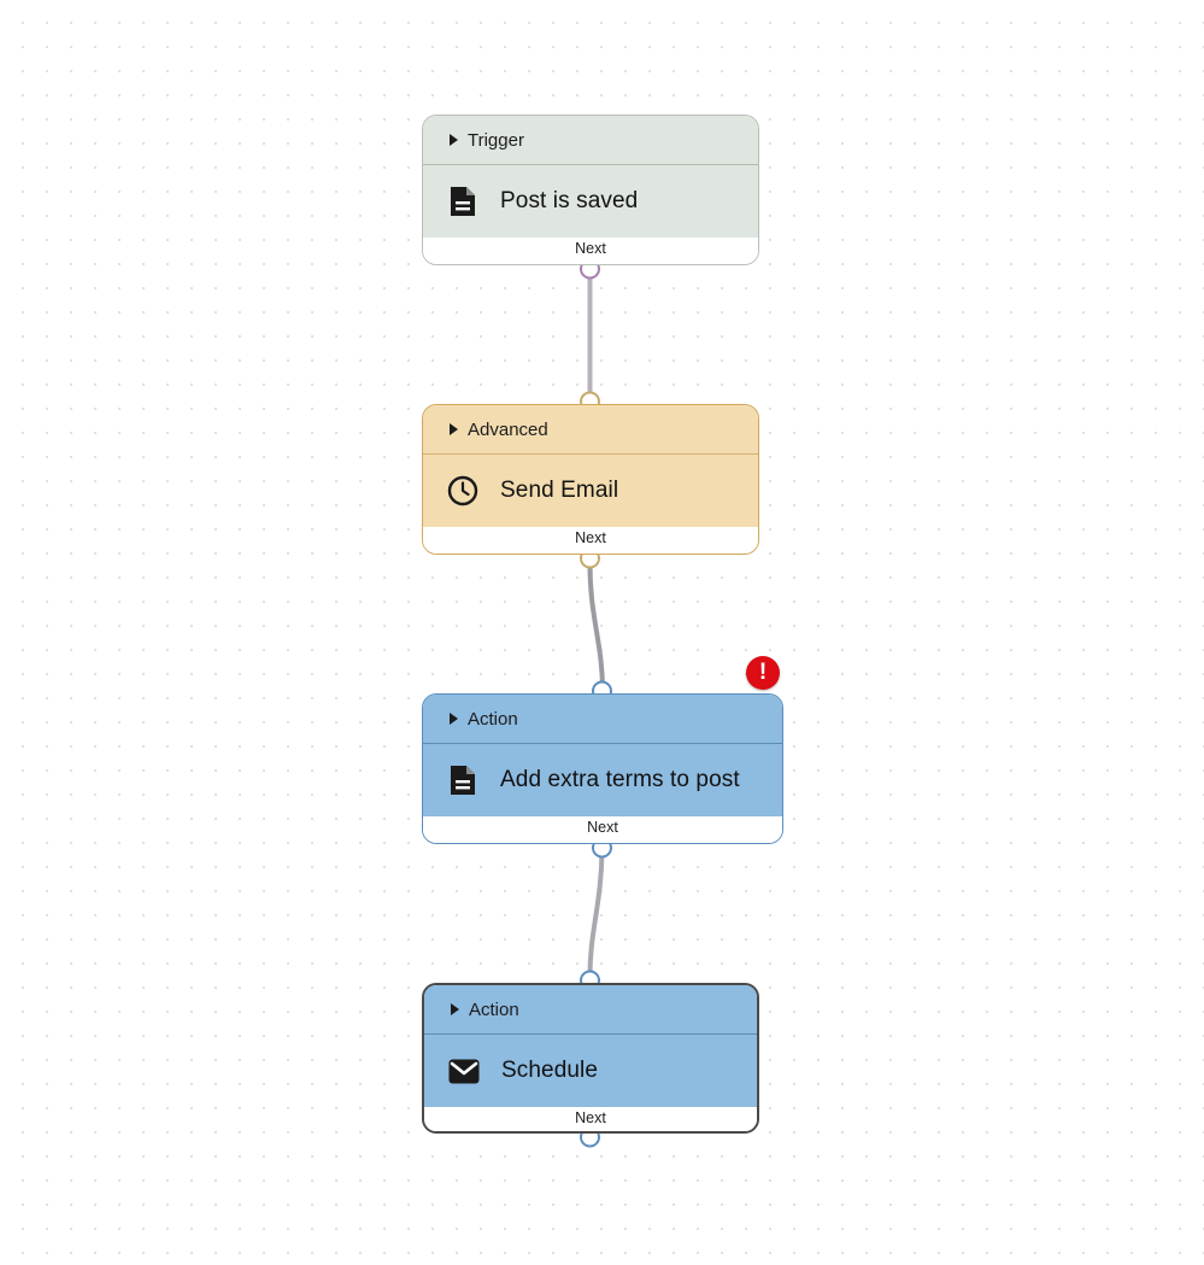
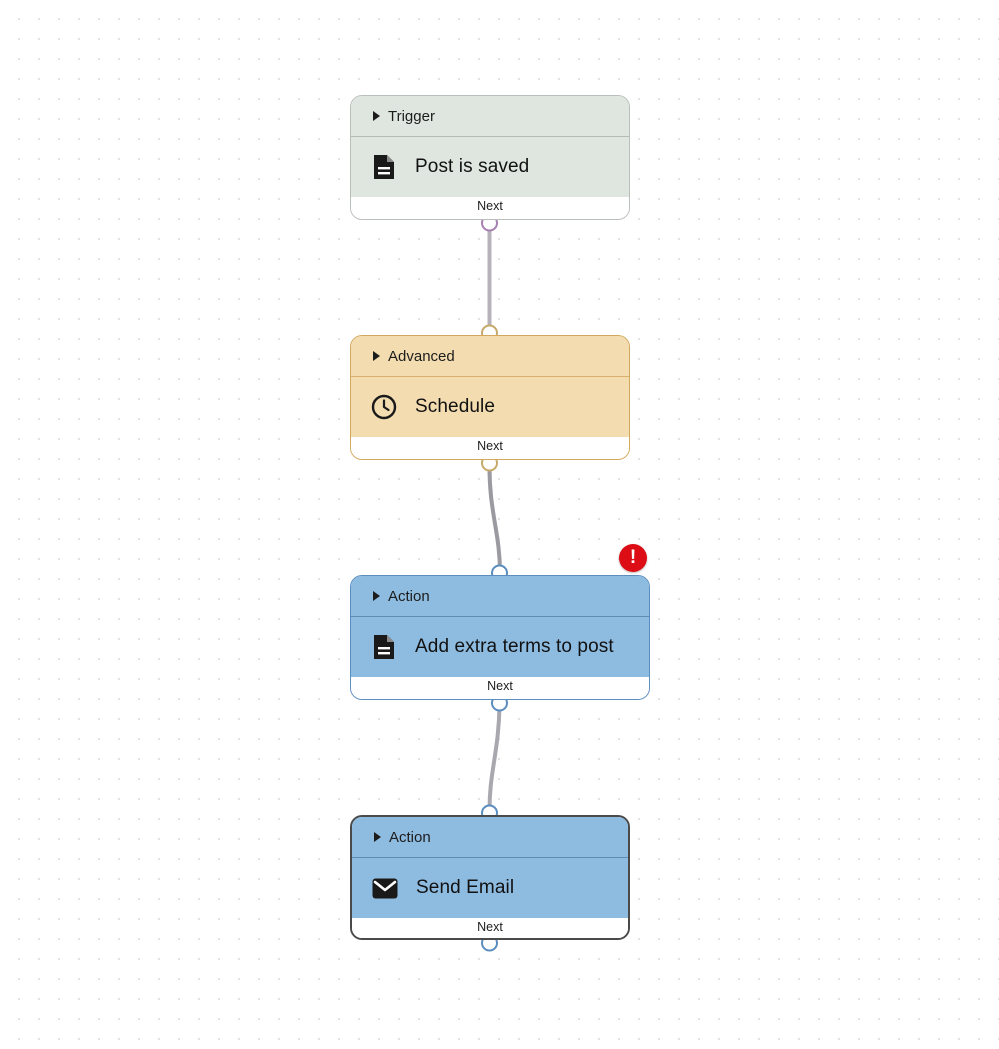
  Trigger
  Post is saved
  Next
  Advanced
- Send Email
+ Schedule
  Next
  Action
  Add extra terms to post
  Next
  Action
- Schedule
+ Send Email
  Next
  !
